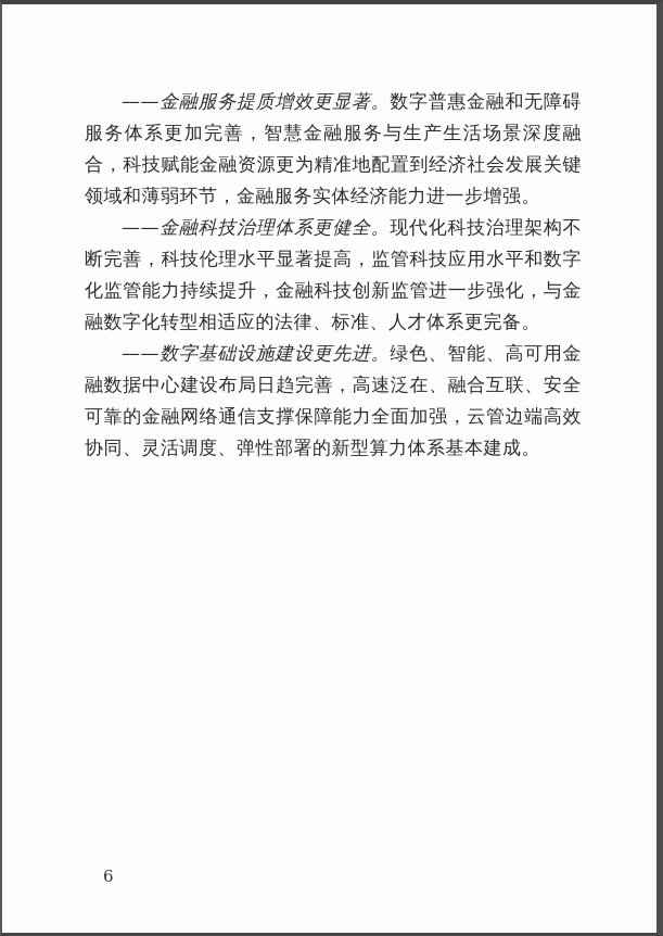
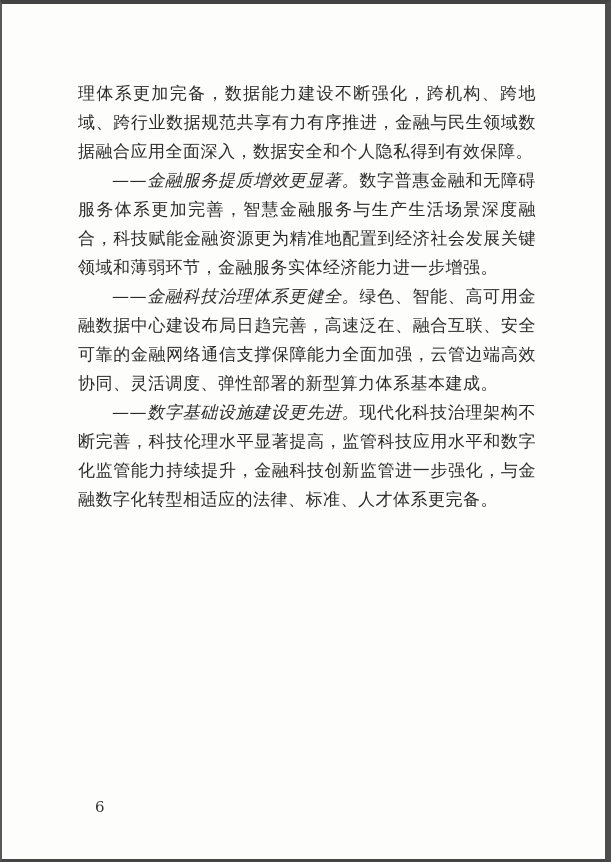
+ 理体系更加完备，数据能力建设不断强化，跨机构、跨地域、跨行业数据规范共享有力有序推进，金融与民生领域数据融合应用全面深入，数据安全和个人隐私得到有效保障。
  ——金融服务提质增效更显著。数字普惠金融和无障碍服务体系更加完善，智慧金融服务与生产生活场景深度融合，科技赋能金融资源更为精准地配置到经济社会发展关键领域和薄弱环节，金融服务实体经济能力进一步增强。
- ——金融科技治理体系更健全。现代化科技治理架构不断完善，科技伦理水平显著提高，监管科技应用水平和数字化监管能力持续提升，金融科技创新监管进一步强化，与金融数字化转型相适应的法律、标准、人才体系更完备。
+ ——金融科技治理体系更健全。绿色、智能、高可用金融数据中心建设布局日趋完善，高速泛在、融合互联、安全可靠的金融网络通信支撑保障能力全面加强，云管边端高效协同、灵活调度、弹性部署的新型算力体系基本建成。
- ——数字基础设施建设更先进。绿色、智能、高可用金融数据中心建设布局日趋完善，高速泛在、融合互联、安全可靠的金融网络通信支撑保障能力全面加强，云管边端高效协同、灵活调度、弹性部署的新型算力体系基本建成。
+ ——数字基础设施建设更先进。现代化科技治理架构不断完善，科技伦理水平显著提高，监管科技应用水平和数字化监管能力持续提升，金融科技创新监管进一步强化，与金融数字化转型相适应的法律、标准、人才体系更完备。
  6
